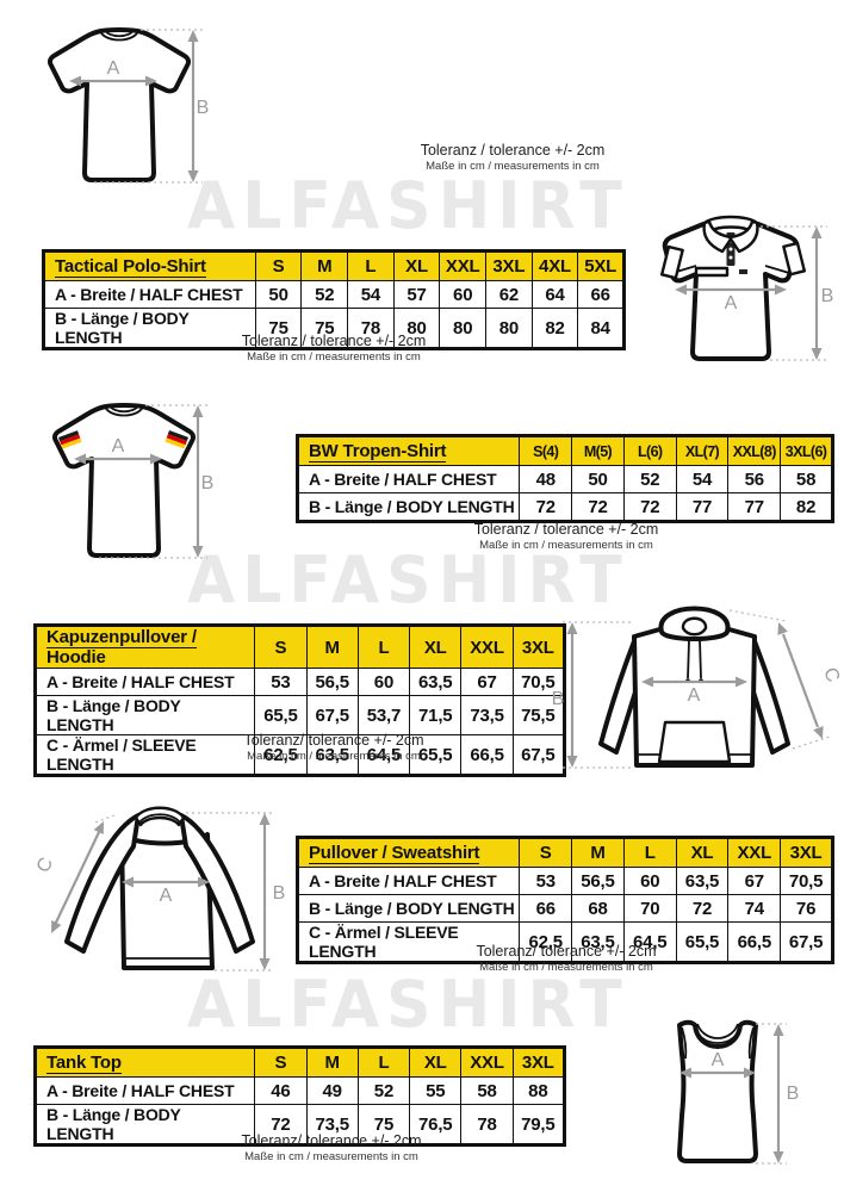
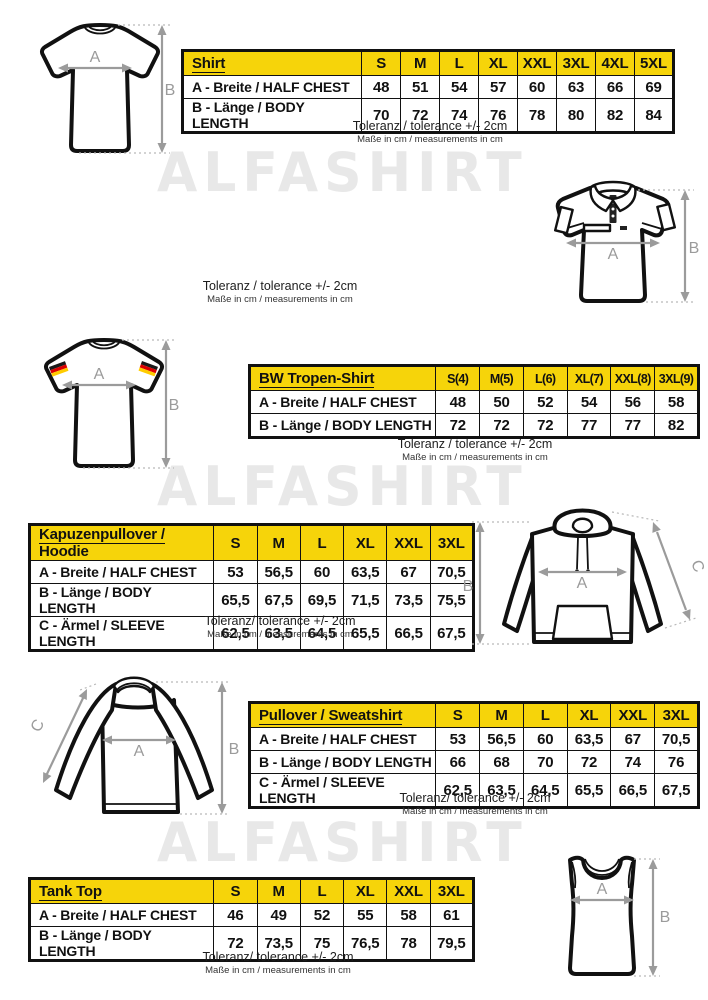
  ALFASHIRT
  ALFASHIRT
  ALFASHIRT
  A
  B
+ Shirt	S	M	L	XL	XXL	3XL	4XL	5XL
+ A - Breite / HALF CHEST	48	51	54	57	60	63	66	69
+ B - Länge / BODY LENGTH	70	72	74	76	78	80	82	84
  Toleranz / tolerance +/- 2cm
  Maße in cm / measurements in cm
- Tactical Polo-Shirt	S	M	L	XL	XXL	3XL	4XL	5XL
- A - Breite / HALF CHEST	50	52	54	57	60	62	64	66
- B - Länge / BODY LENGTH	75	75	78	80	80	80	82	84
  Toleranz / tolerance +/- 2cm
  Maße in cm / measurements in cm
  A
  B
  A
  B
- BW Tropen-Shirt	S(4)	M(5)	L(6)	XL(7)	XXL(8)	3XL(6)
+ BW Tropen-Shirt	S(4)	M(5)	L(6)	XL(7)	XXL(8)	3XL(9)
  A - Breite / HALF CHEST	48	50	52	54	56	58
  B - Länge / BODY LENGTH	72	72	72	77	77	82
  Toleranz / tolerance +/- 2cm
  Maße in cm / measurements in cm
  Kapuzenpullover / Hoodie	S	M	L	XL	XXL	3XL
  A - Breite / HALF CHEST	53	56,5	60	63,5	67	70,5
- B - Länge / BODY LENGTH	65,5	67,5	53,7	71,5	73,5	75,5
+ B - Länge / BODY LENGTH	65,5	67,5	69,5	71,5	73,5	75,5
  C - Ärmel / SLEEVE LENGTH	62,5	63,5	64,5	65,5	66,5	67,5
  Toleranz/ tolerance +/- 2cm
  Maße in cm / measurements in cm
  B
  A
  A
  B
  Pullover / Sweatshirt	S	M	L	XL	XXL	3XL
  A - Breite / HALF CHEST	53	56,5	60	63,5	67	70,5
  B - Länge / BODY LENGTH	66	68	70	72	74	76
  C - Ärmel / SLEEVE LENGTH	62,5	63,5	64,5	65,5	66,5	67,5
  Toleranz/ tolerance +/- 2cm
  Maße in cm / measurements in cm
  Tank Top	S	M	L	XL	XXL	3XL
- A - Breite / HALF CHEST	46	49	52	55	58	88
+ A - Breite / HALF CHEST	46	49	52	55	58	61
  B - Länge / BODY LENGTH	72	73,5	75	76,5	78	79,5
  Toleranz/ tolerance +/- 2cm
  Maße in cm / measurements in cm
  A
  B
